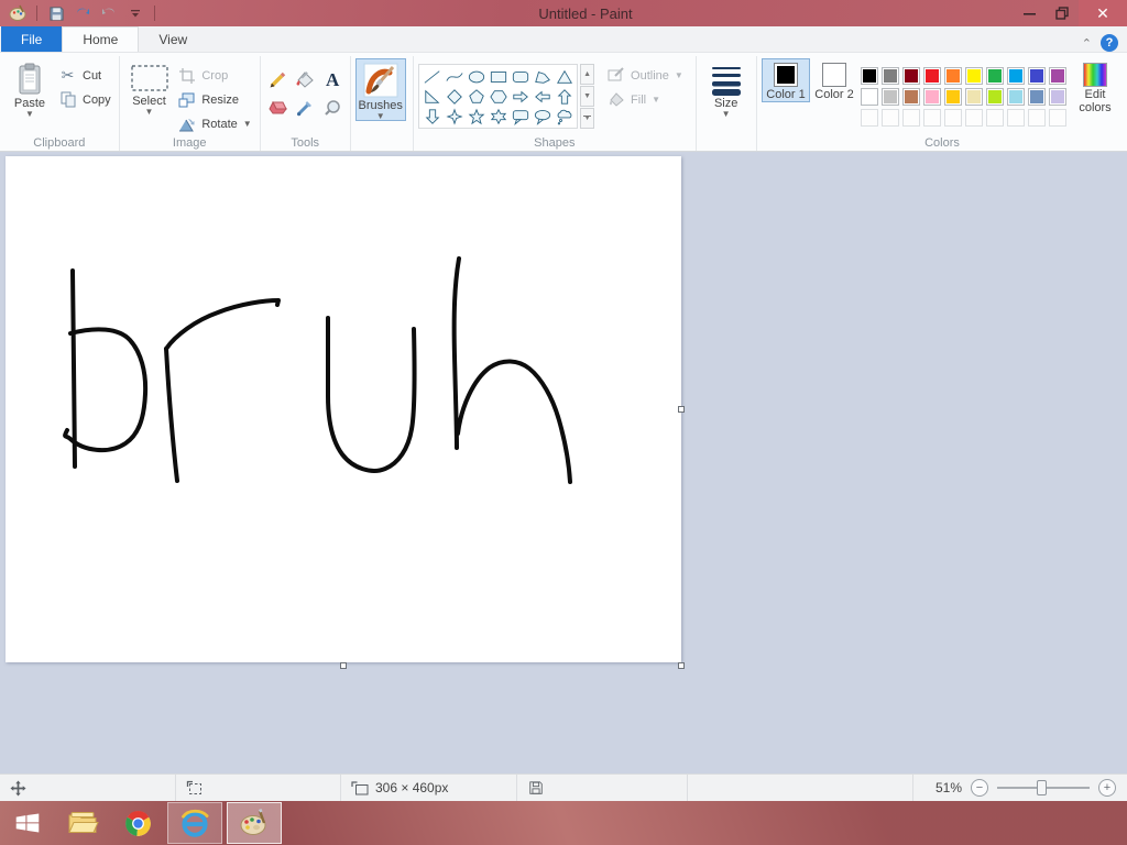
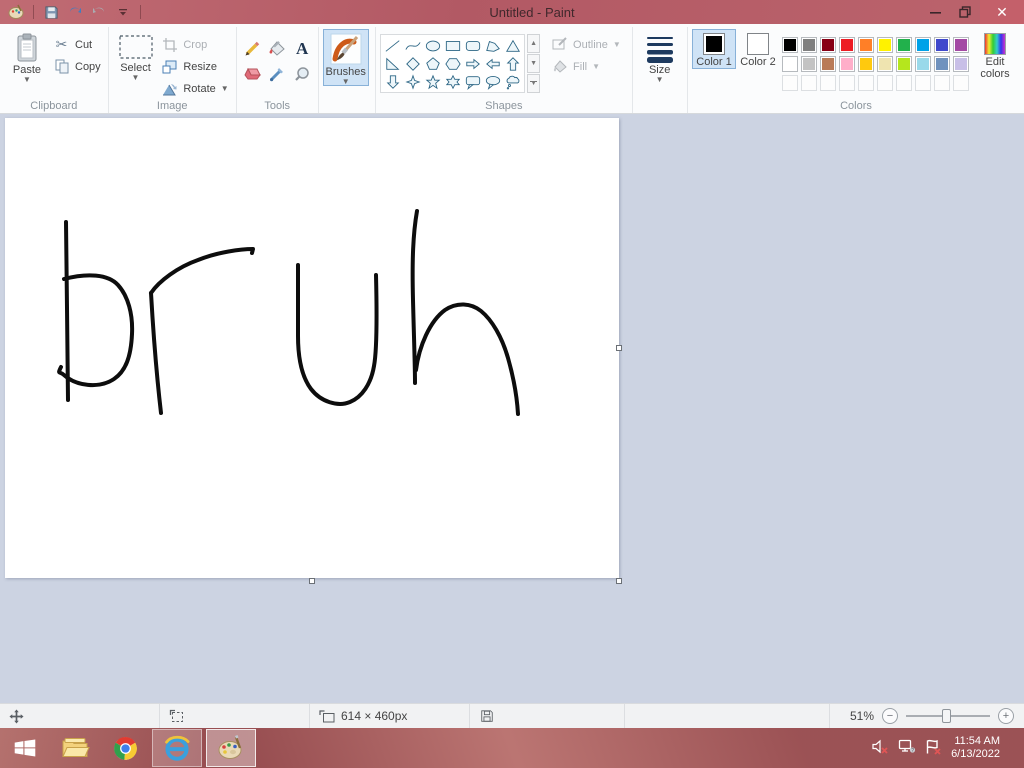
  Untitled - Paint
  ✕
- File
- Home
- View
- ⌃
- ?
  Paste
  ▼
  ✂
  Cut
  Copy
  Clipboard
  Select
  ▼
  Crop
  Resize
  Rotate
  ▼
  Image
  A
  Tools
  Brushes
  ▼
  Outline
  ▼
  Fill
  ▼
  Shapes
  Size
  ▼
  Color 1
  Color 2
  Edit colors
  Colors
- 306 × 460px
+ 614 × 460px
  51%
  −
  +
+ 11:54 AM
+ 6/13/2022
